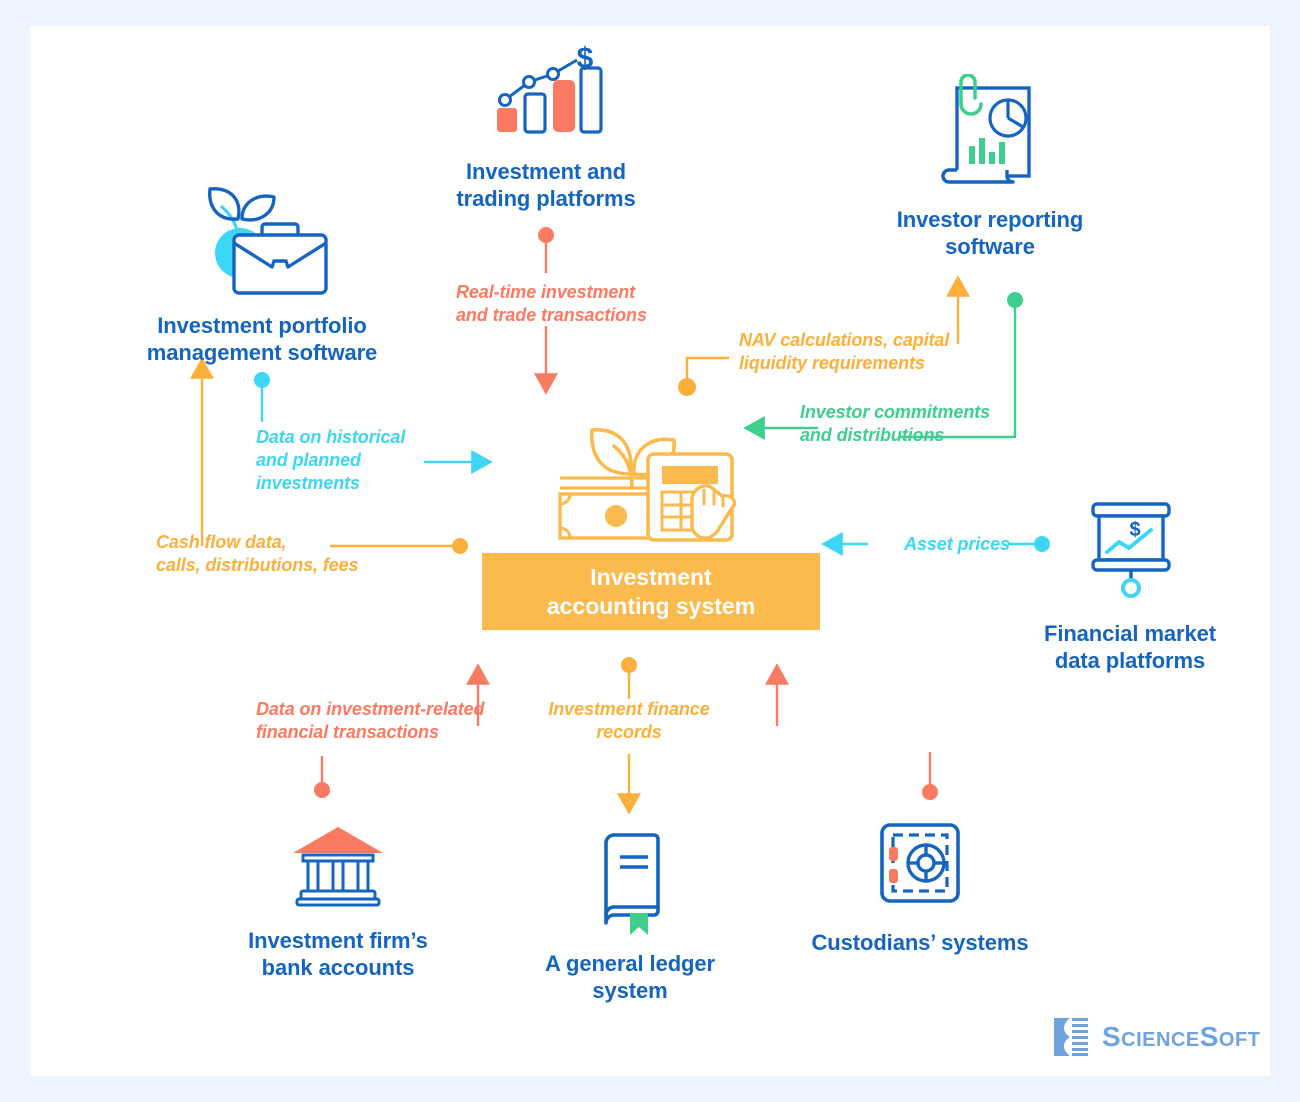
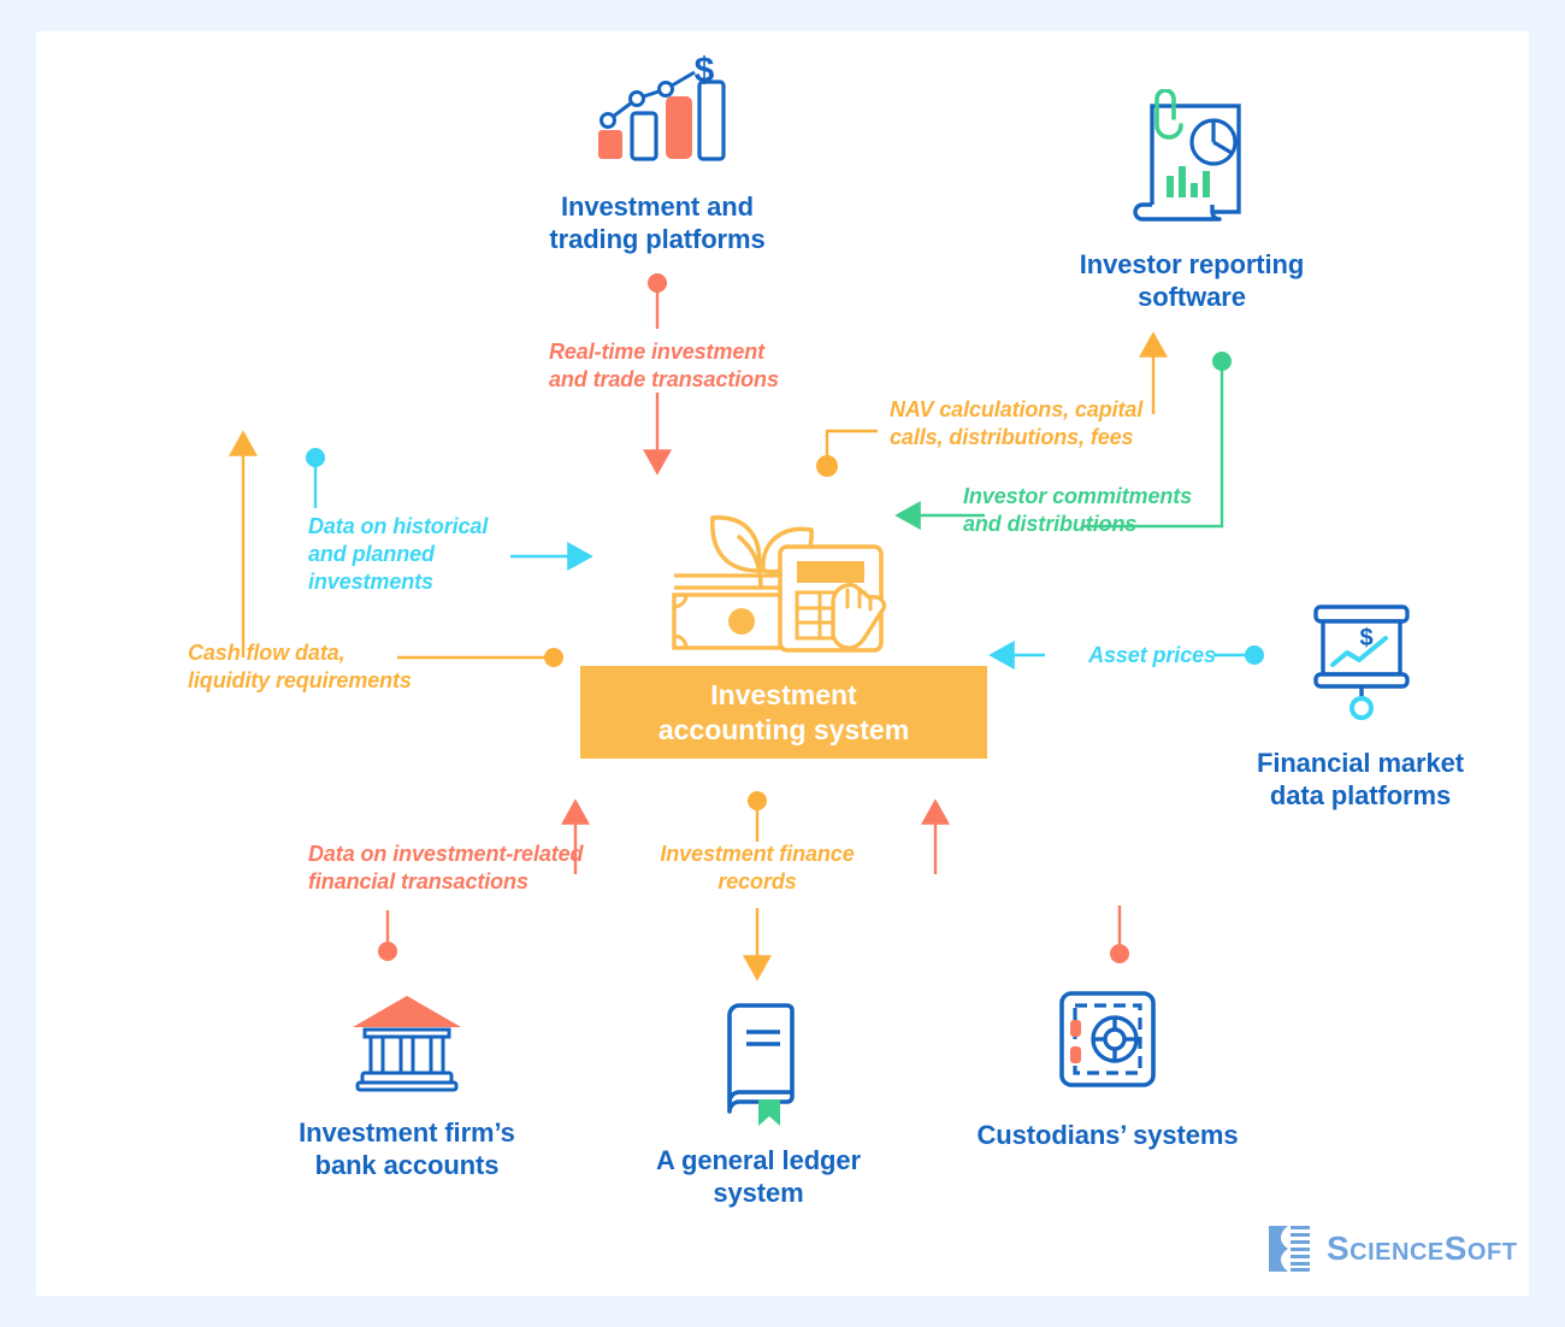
- Investment portfolio
- management software
  $
  Investment and
  trading platforms
  Investor reporting
  software
  $
  Financial market
  data platforms
  Investment firm’s
  bank accounts
  A general ledger
  system
  Custodians’ systems
  Investment
  accounting system
  Real-time investment
  and trade transactions
  Data on historical
  and planned
  investments
  Cash flow data,
- calls, distributions, fees
+ liquidity requirements
  NAV calculations, capital
- liquidity requirements
+ calls, distributions, fees
  Investor commitments
  and distributions
  Asset prices
  Data on investment-related
  financial transactions
  Investment finance
  records
  ScienceSoft
